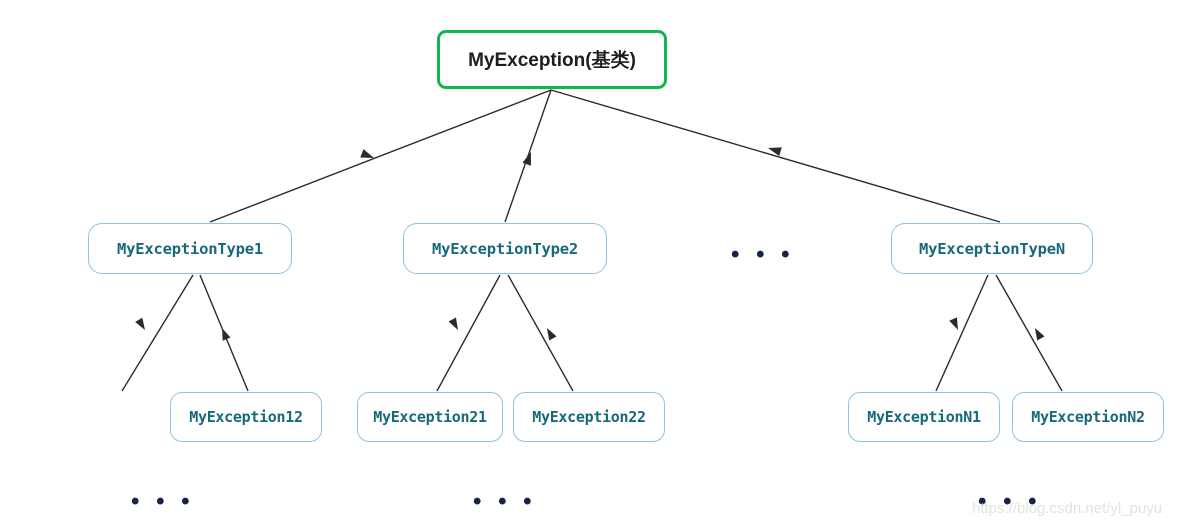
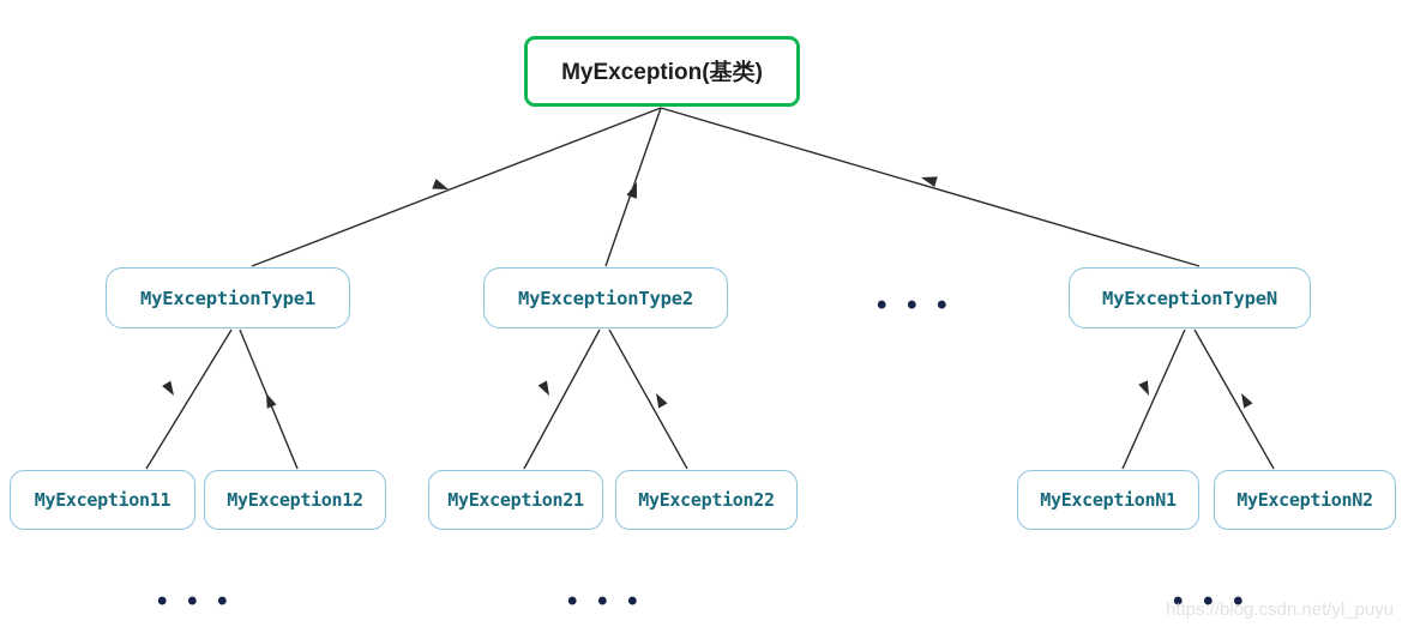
  MyException(基类)
  MyExceptionType1
  MyExceptionType2
  MyExceptionTypeN
+ MyException11
  MyException12
  MyException21
  MyException22
  MyExceptionN1
  MyExceptionN2
  • • •
  • • •
  • • •
  • • •
  https://blog.csdn.net/yl_puyu
